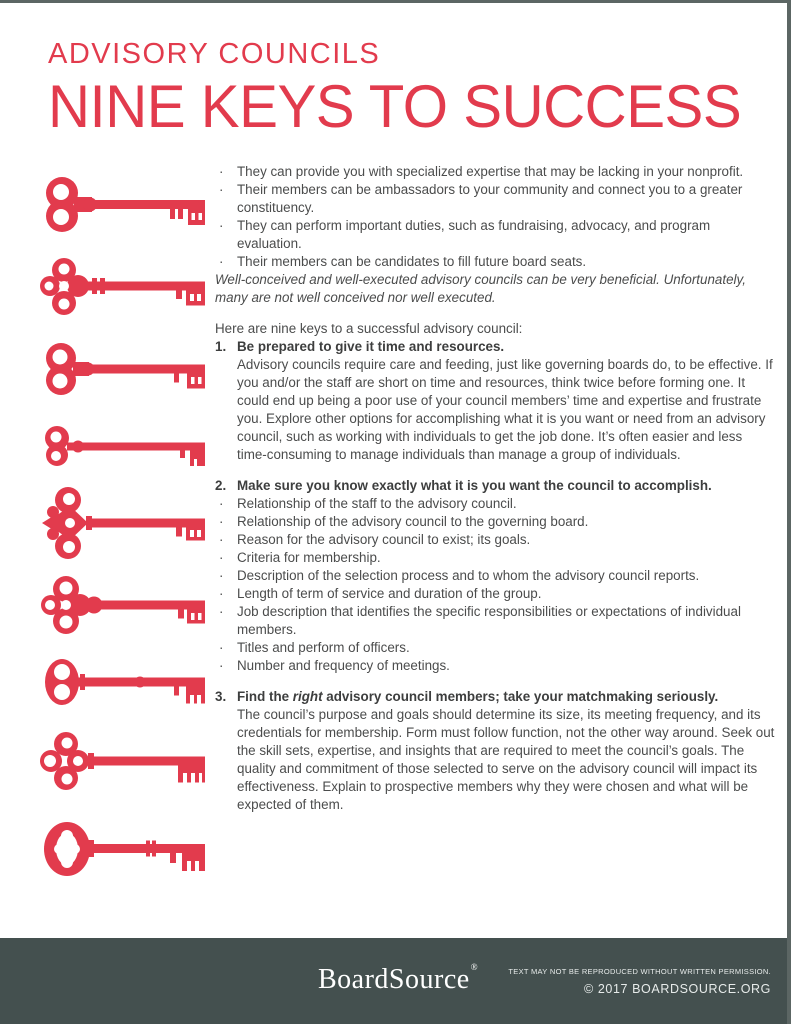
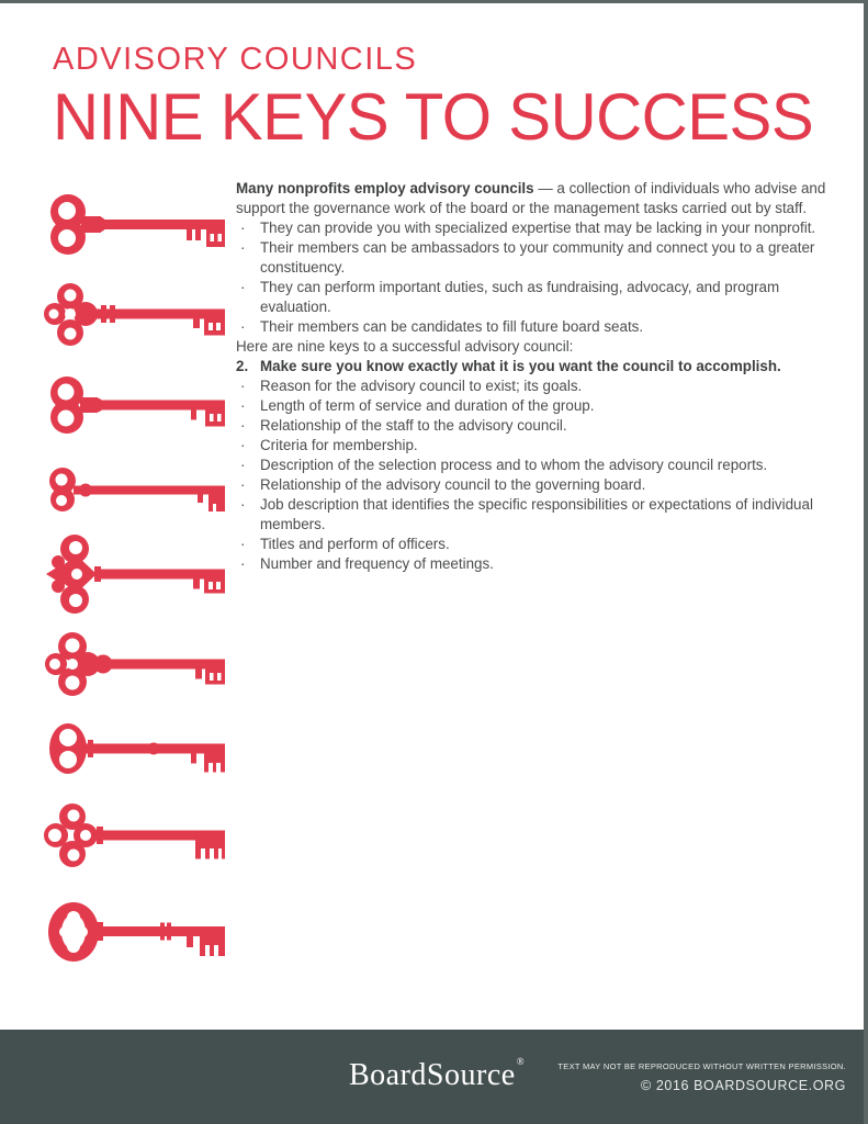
  ADVISORY COUNCILS
  NINE KEYS TO SUCCESS
+ Many nonprofits employ advisory councils — a collection of individuals who advise and support the governance work of the board or the management tasks carried out by staff.
  ·
  They can provide you with specialized expertise that may be lacking in your nonprofit.
  ·
  Their members can be ambassadors to your community and connect you to a greater constituency.
  ·
  They can perform important duties, such as fundraising, advocacy, and program evaluation.
  ·
  Their members can be candidates to fill future board seats.
- Well-conceived and well-executed advisory councils can be very beneficial. Unfortunately, many are not well conceived nor well executed.
  Here are nine keys to a successful advisory council:
- 1.
- Be prepared to give it time and resources.
- Advisory councils require care and feeding, just like governing boards do, to be effective. If you and/or the staff are short on time and resources, think twice before forming one. It could end up being a poor use of your council members’ time and expertise and frustrate you. Explore other options for accomplishing what it is you want or need from an advisory council, such as working with individuals to get the job done. It’s often easier and less time-consuming to manage individuals than manage a group of individuals.
  2.
  Make sure you know exactly what it is you want the council to accomplish.
  ·
- Relationship of the staff to the advisory council.
+ Reason for the advisory council to exist; its goals.
  ·
- Relationship of the advisory council to the governing board.
+ Length of term of service and duration of the group.
  ·
- Reason for the advisory council to exist; its goals.
+ Relationship of the staff to the advisory council.
  ·
  Criteria for membership.
  ·
  Description of the selection process and to whom the advisory council reports.
  ·
- Length of term of service and duration of the group.
+ Relationship of the advisory council to the governing board.
  ·
  Job description that identifies the specific responsibilities or expectations of individual members.
  ·
  Titles and perform of officers.
  ·
  Number and frequency of meetings.
- 3.
- Find the right advisory council members; take your matchmaking seriously.
- The council’s purpose and goals should determine its size, its meeting frequency, and its credentials for membership. Form must follow function, not the other way around. Seek out the skill sets, expertise, and insights that are required to meet the council’s goals. The quality and commitment of those selected to serve on the advisory council will impact its effectiveness. Explain to prospective members why they were chosen and what will be expected of them.
  BoardSource®
  TEXT MAY NOT BE REPRODUCED WITHOUT WRITTEN PERMISSION.
- © 2017 BOARDSOURCE.ORG
+ © 2016 BOARDSOURCE.ORG
